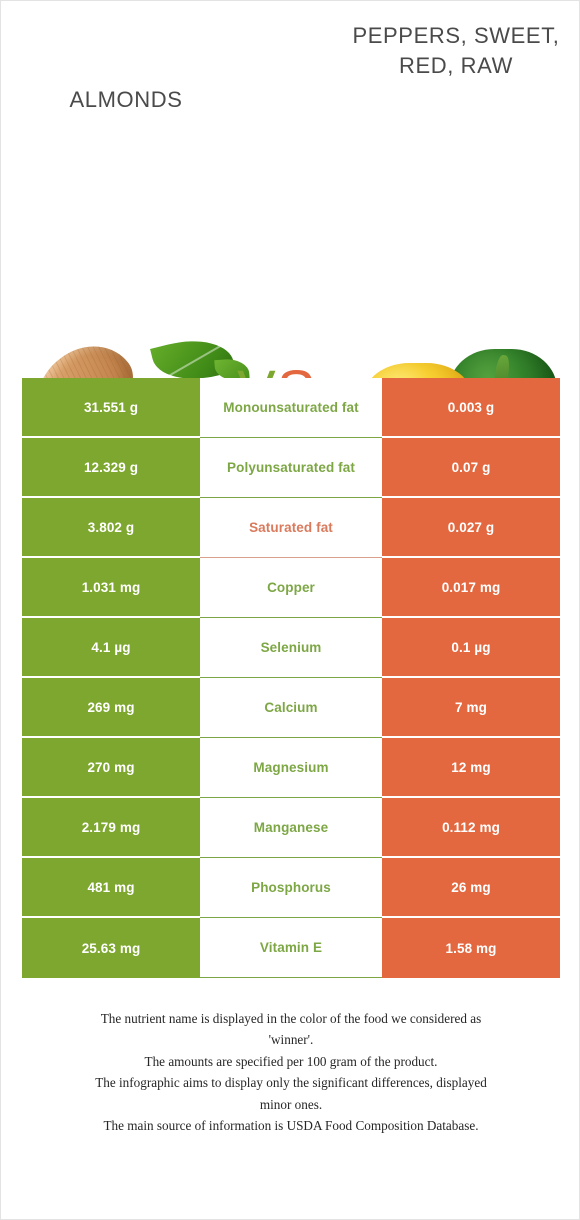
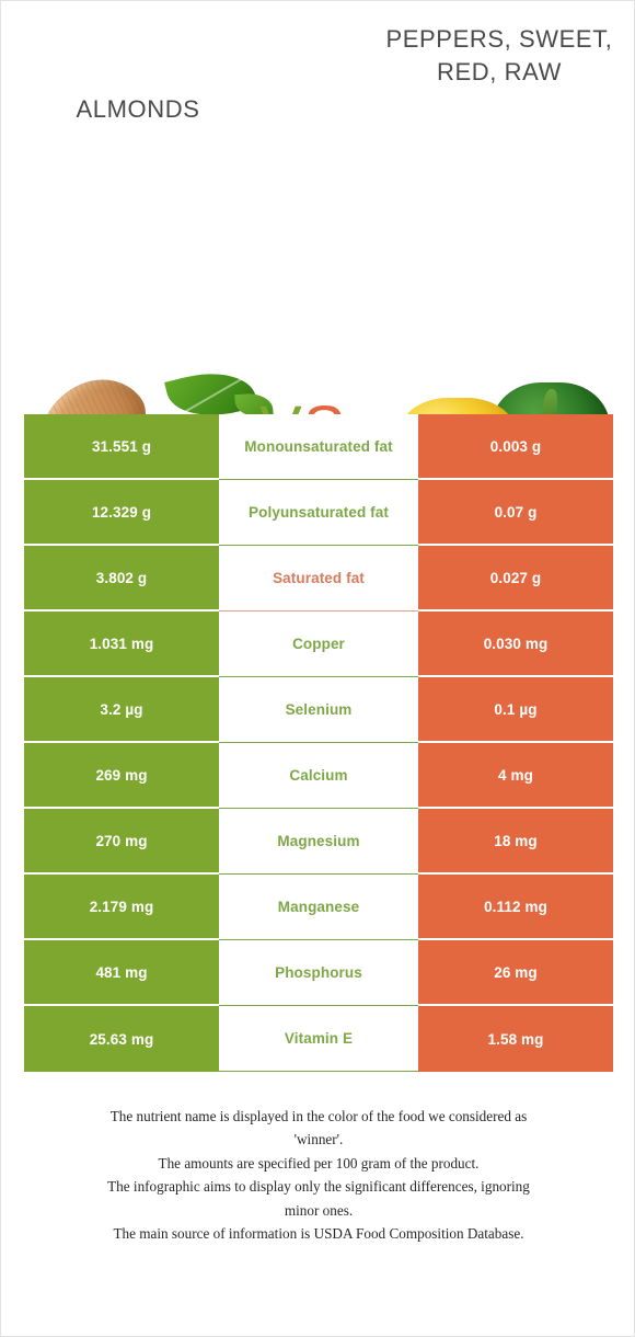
  ALMONDS
  PEPPERS, SWEET, RED, RAW
  31.551 g
  Monounsaturated fat
  0.003 g
  12.329 g
  Polyunsaturated fat
  0.07 g
  3.802 g
  Saturated fat
  0.027 g
  1.031 mg
  Copper
- 0.017 mg
+ 0.030 mg
- 4.1 µg
+ 3.2 µg
  Selenium
  0.1 µg
  269 mg
  Calcium
- 7 mg
+ 4 mg
  270 mg
  Magnesium
- 12 mg
+ 18 mg
  2.179 mg
  Manganese
  0.112 mg
  481 mg
  Phosphorus
  26 mg
  25.63 mg
  Vitamin E
  1.58 mg
  The nutrient name is displayed in the color of the food we considered as
  'winner'.
  The amounts are specified per 100 gram of the product.
- The infographic aims to display only the significant differences, displayed
+ The infographic aims to display only the significant differences, ignoring
  minor ones.
  The main source of information is USDA Food Composition Database.
